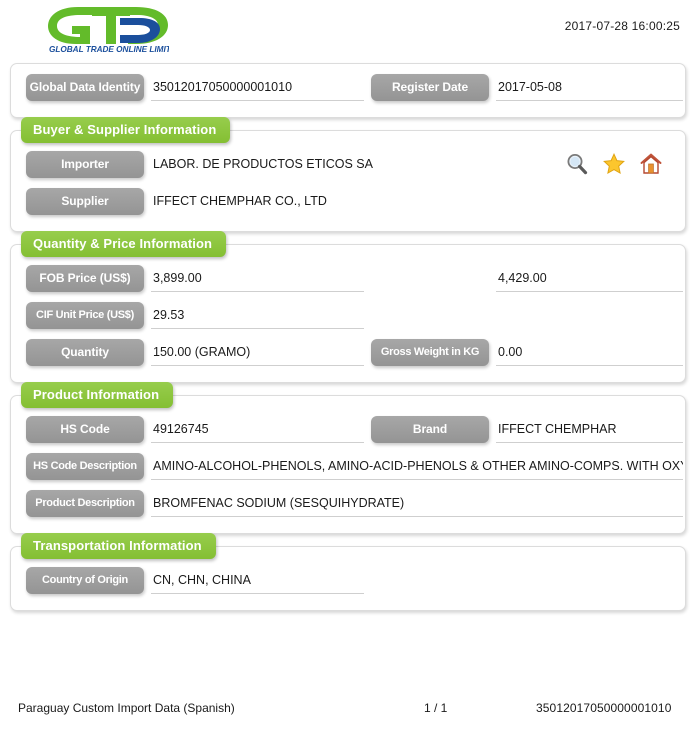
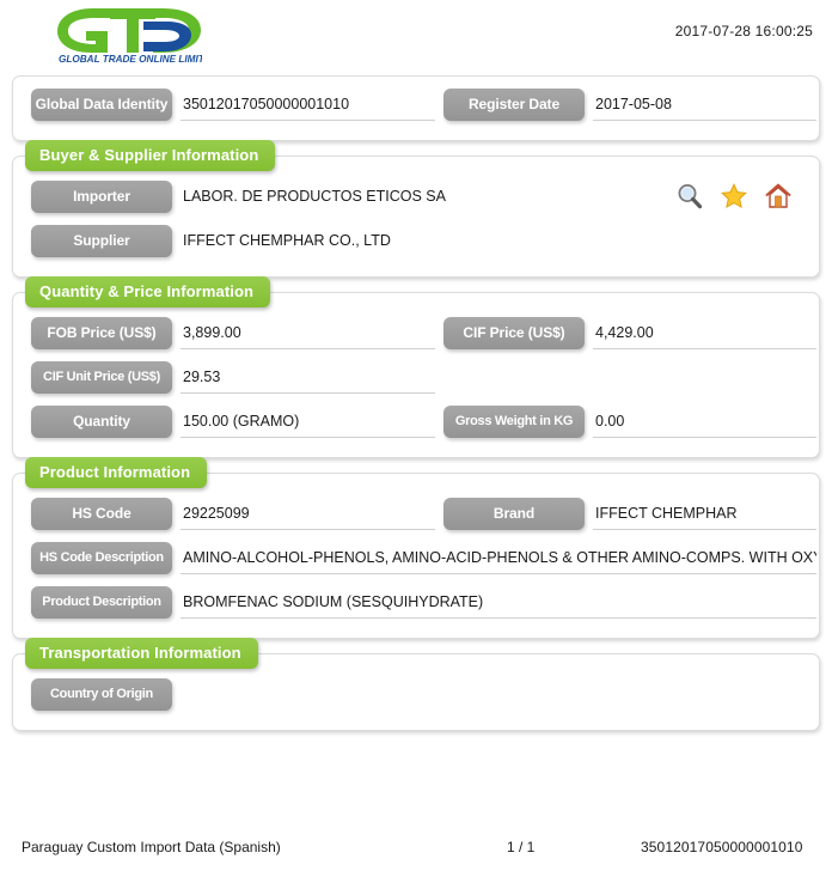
  GLOBAL TRADE ONLINE LIMIT
  2017-07-28 16:00:25
  Global Data Identity
  35012017050000001010
  Register Date
  2017-05-08
  Buyer & Supplier Information
  Importer
  LABOR. DE PRODUCTOS ETICOS SA
  Supplier
  IFFECT CHEMPHAR CO., LTD
  Quantity & Price Information
  FOB Price (US$)
  3,899.00
+ CIF Price (US$)
  4,429.00
  CIF Unit Price (US$)
  29.53
  Quantity
  150.00 (GRAMO)
  Gross Weight in KG
  0.00
  Product Information
  HS Code
- 49126745
+ 29225099
  Brand
  IFFECT CHEMPHAR
  HS Code Description
  AMINO-ALCOHOL-PHENOLS, AMINO-ACID-PHENOLS & OTHER AMINO-COMPS. WITH OX
  Product Description
  BROMFENAC SODIUM (SESQUIHYDRATE)
  Transportation Information
  Country of Origin
- CN, CHN, CHINA
  Paraguay Custom Import Data (Spanish)
  1 / 1
  35012017050000001010
